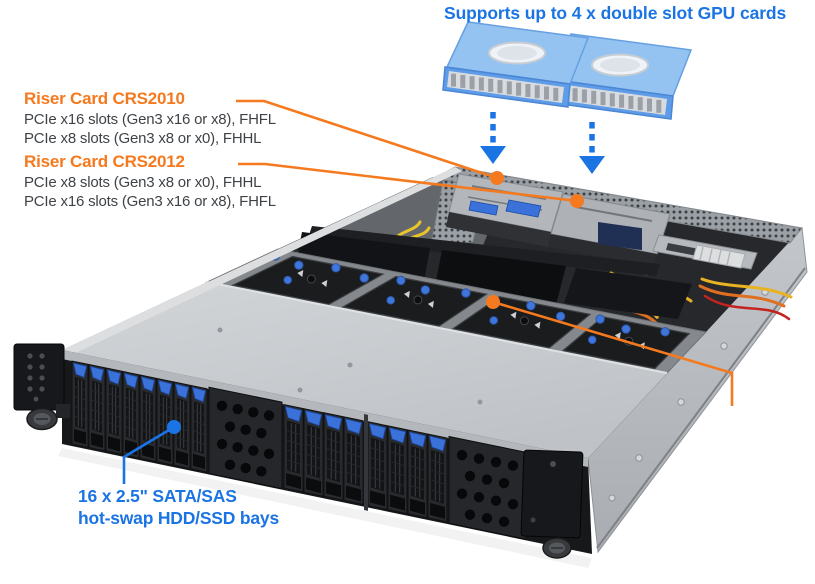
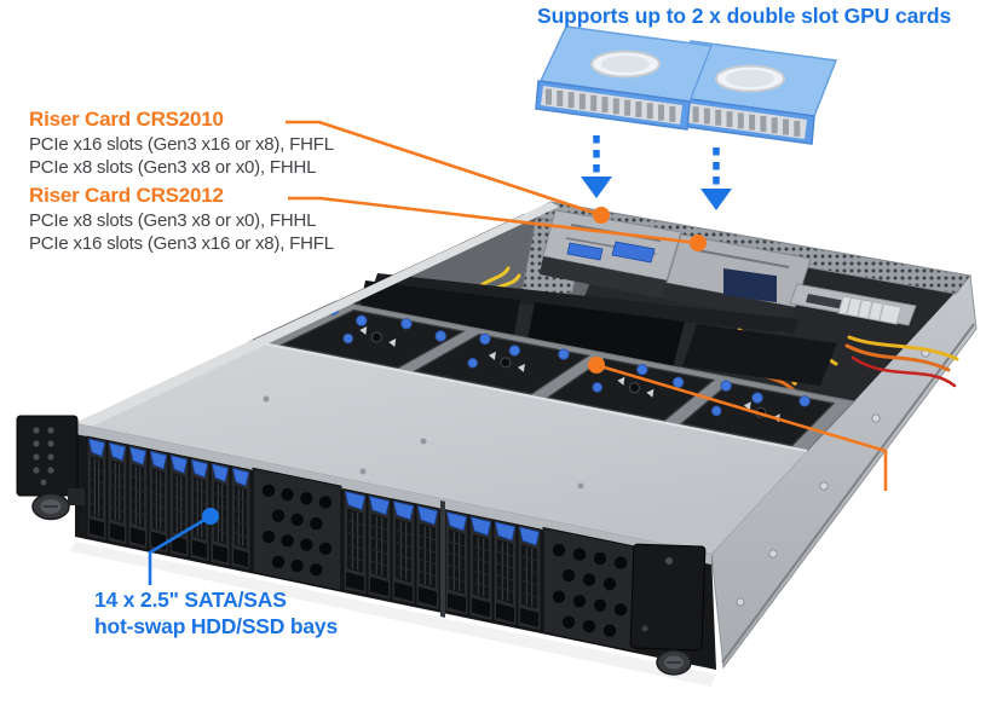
- Supports up to 4 x double slot GPU cards
+ Supports up to 2 x double slot GPU cards
  Riser Card CRS2010
  PCIe x16 slots (Gen3 x16 or x8), FHFL
  PCIe x8 slots (Gen3 x8 or x0), FHHL
  Riser Card CRS2012
  PCIe x8 slots (Gen3 x8 or x0), FHHL
  PCIe x16 slots (Gen3 x16 or x8), FHFL
- 16 x 2.5" SATA/SAS
+ 14 x 2.5" SATA/SAS
  hot-swap HDD/SSD bays
